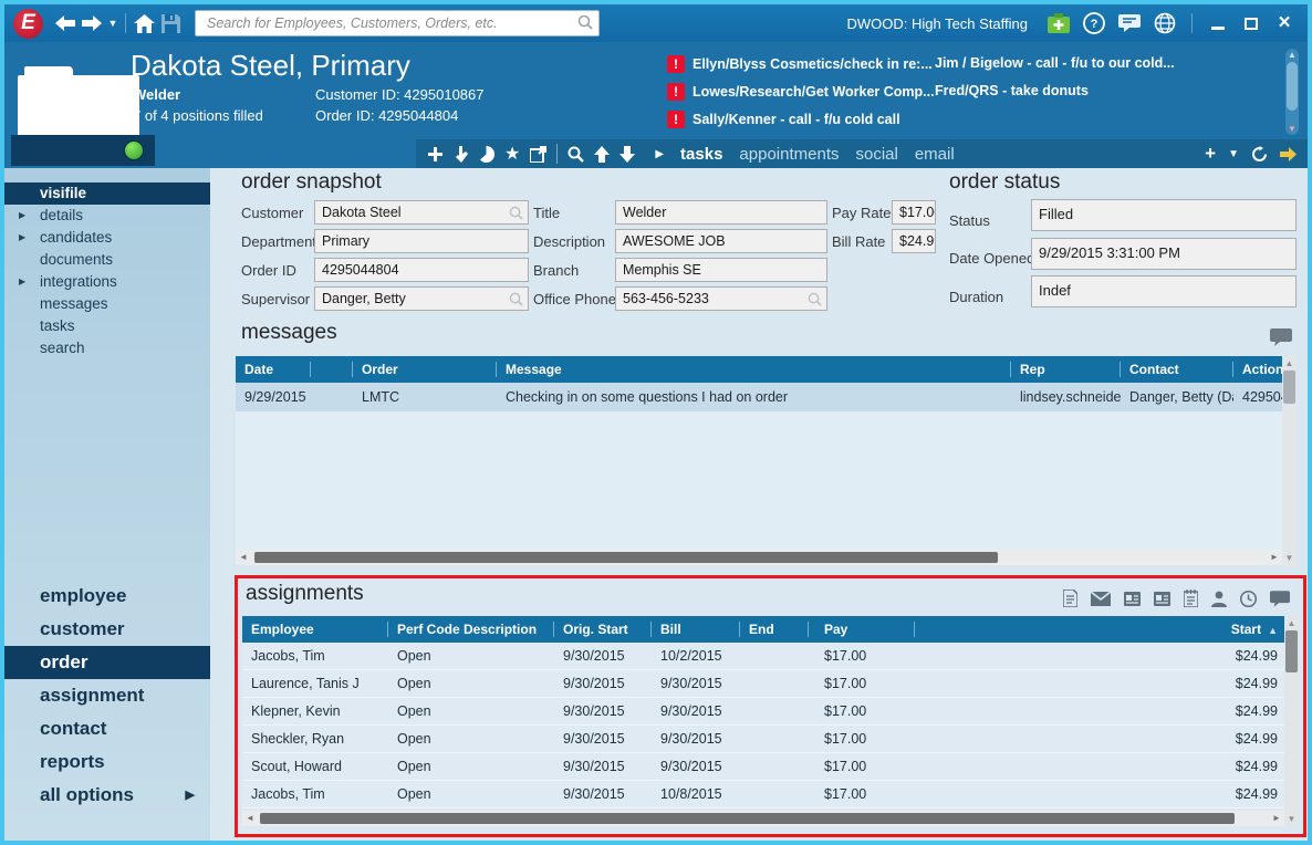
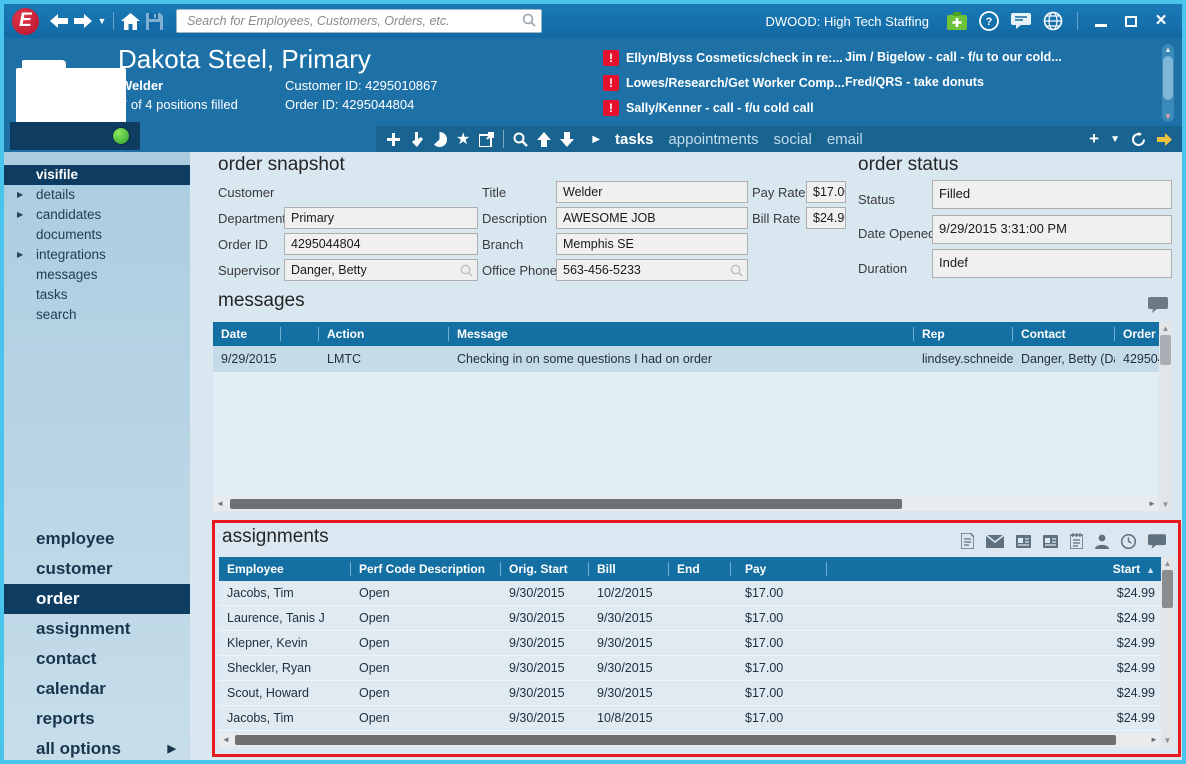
  E
  ▼
  Search for Employees, Customers, Orders, etc.
  DWOOD: High Tech Staffing
  ?
  ×
  Dakota Steel, Primary
  Welder
  7 of 4 positions filled
  Customer ID: 4295010867
  Order ID: 4295044804
  !
  Ellyn/Blyss Cosmetics/check in re:...
  !
  Lowes/Research/Get Worker Comp...
  !
  Sally/Kenner - call - f/u cold call
  Jim / Bigelow - call - f/u to our cold...
  Fred/QRS - take donuts
  ▲
  ▼
  ★
  ▶
  tasks
  appointments
  social
  email
  +
  ▼
  visifile
  ▶
  details
  ▶
  candidates
  documents
  ▶
  integrations
  messages
  tasks
  search
  employee
  customer
  order
  assignment
  contact
+ calendar
  reports
  all options
  ▶
  order snapshot
  Customer
- Dakota Steel
  Departmen
  Primary
  Order ID
  4295044804
  Supervisor
  Danger, Betty
  Title
  Welder
  Description
  AWESOME JOB
  Branch
  Memphis SE
  Office Phone
  563-456-5233
  Pay Rate
  $17.0
  Bill Rate
  $24.9
  order status
  Status
  Filled
  Date Opene
  9/29/2015 3:31:00 PM
  Duration
  Indef
  messages
  Date
- Order
+ Action
  Message
  Rep
  Contact
- Action
+ Order
  9/29/2015
  LMTC
  Checking in on some questions I had on order
  lindsey.schneide
  Danger, Betty (D
  42950
  ◄
  ►
  ▲
  ▼
  assignments
  Employee
  Perf Code Description
  Orig. Start
  Bill
  End
  Pay
  Start ▲
  Jacobs, Tim
  Open
  9/30/2015
  10/2/2015
  $17.00
  $24.99
  Laurence, Tanis J
  Open
  9/30/2015
  9/30/2015
  $17.00
  $24.99
  Klepner, Kevin
  Open
  9/30/2015
  9/30/2015
  $17.00
  $24.99
  Sheckler, Ryan
  Open
  9/30/2015
  9/30/2015
  $17.00
  $24.99
  Scout, Howard
  Open
  9/30/2015
  9/30/2015
  $17.00
  $24.99
  Jacobs, Tim
  Open
  9/30/2015
  10/8/2015
  $17.00
  $24.99
  ◄
  ►
  ▲
  ▼
